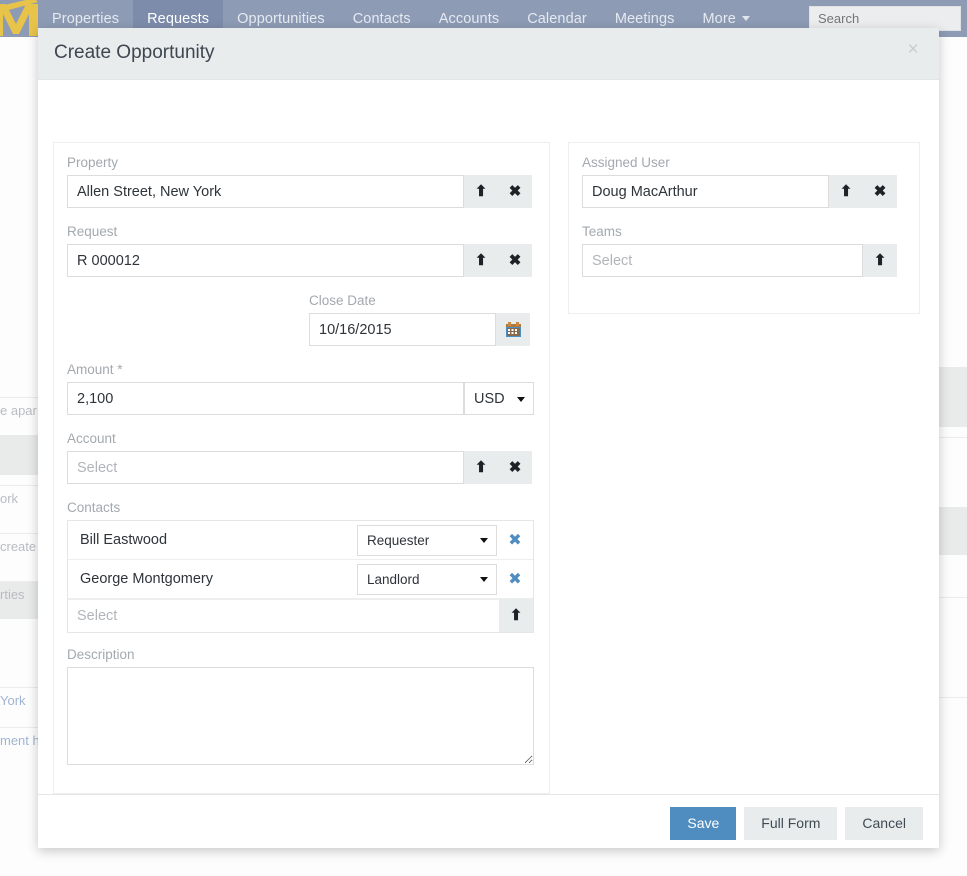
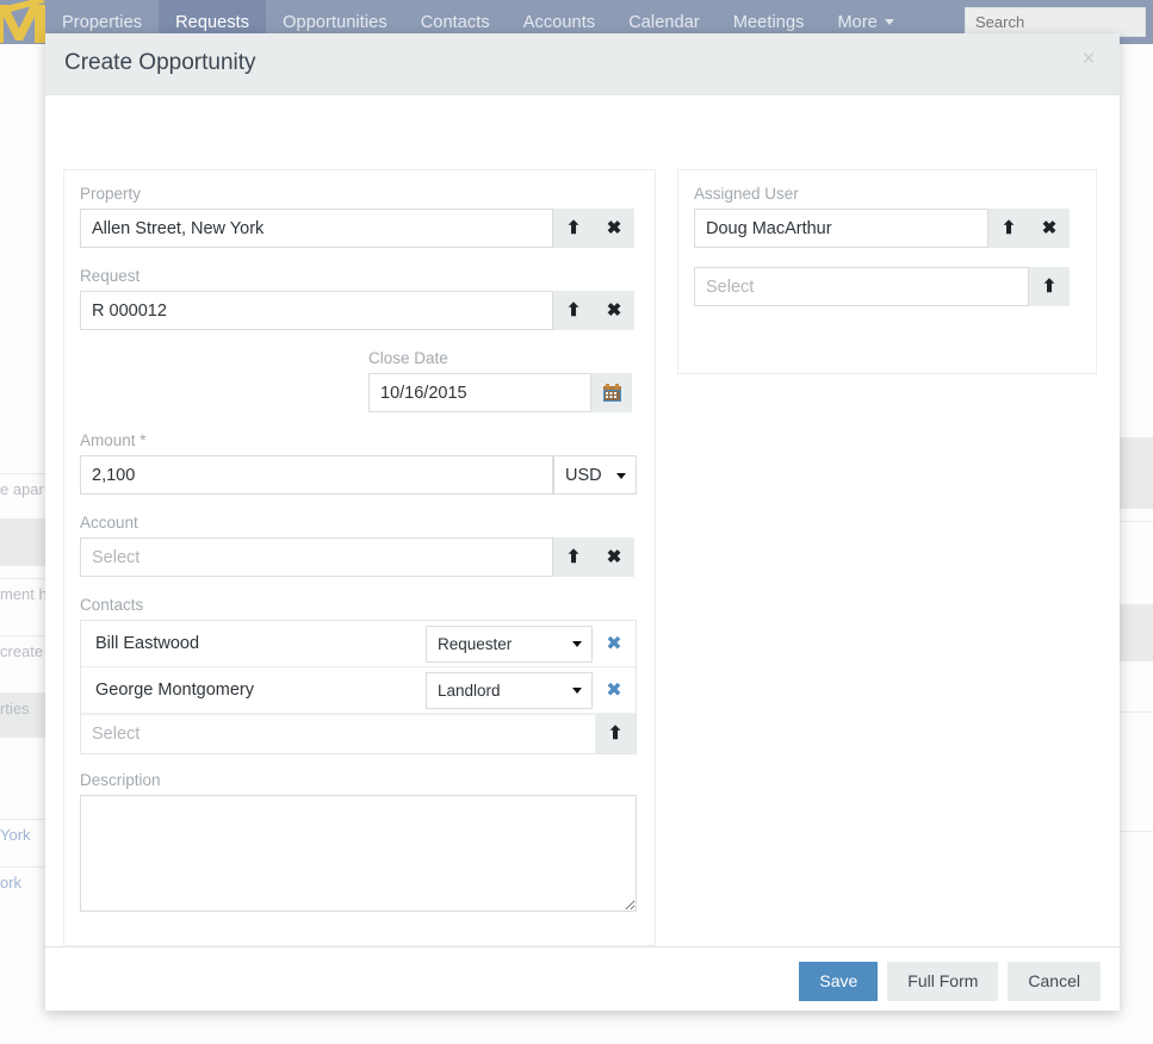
  Properties
  Requests
  Opportunities
  Contacts
  Accounts
  Calendar
  Meetings
  More
  Search
  e apar
- ork
+ ment h
  create
  rties
  York
- ment h
+ ork
  Create Opportunity
  ×
  Property
  Allen Street, New York
  ⬆
  ✖
  Request
  R 000012
  ⬆
  ✖
  Close Date
  10/16/2015
  Amount *
  2,100
  USD
  Account
  Select
  ⬆
  ✖
  Contacts
  Bill Eastwood
  Requester
  ✖
  George Montgomery
  Landlord
  ✖
  Select
  ⬆
  Description
  Assigned User
  Doug MacArthur
  ⬆
  ✖
- Teams
  Select
  ⬆
  Save
  Full Form
  Cancel
